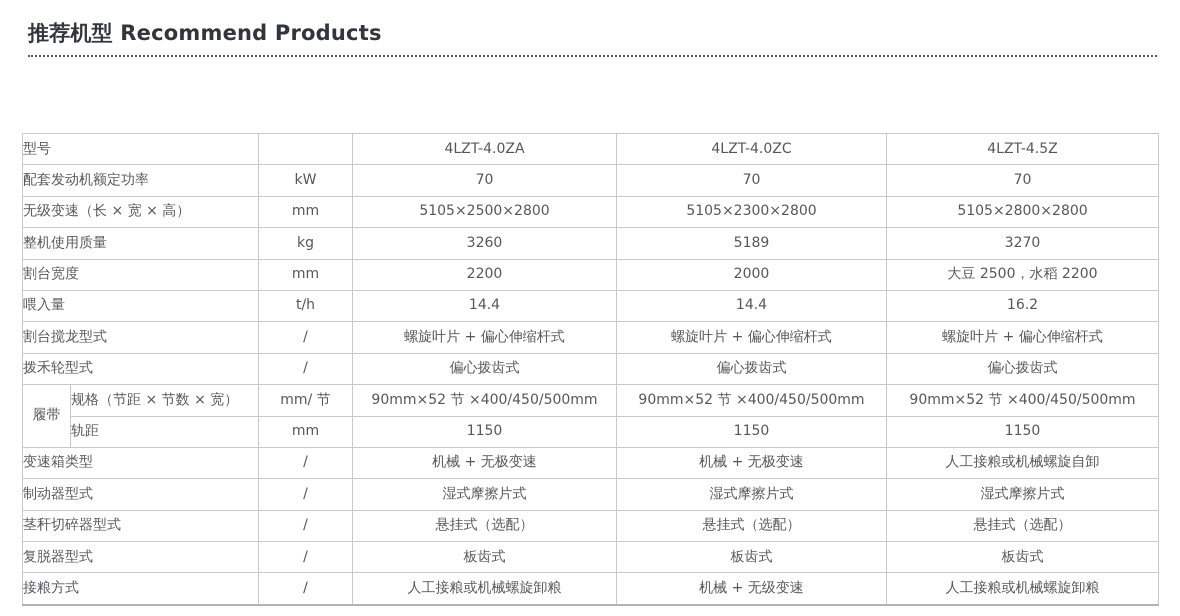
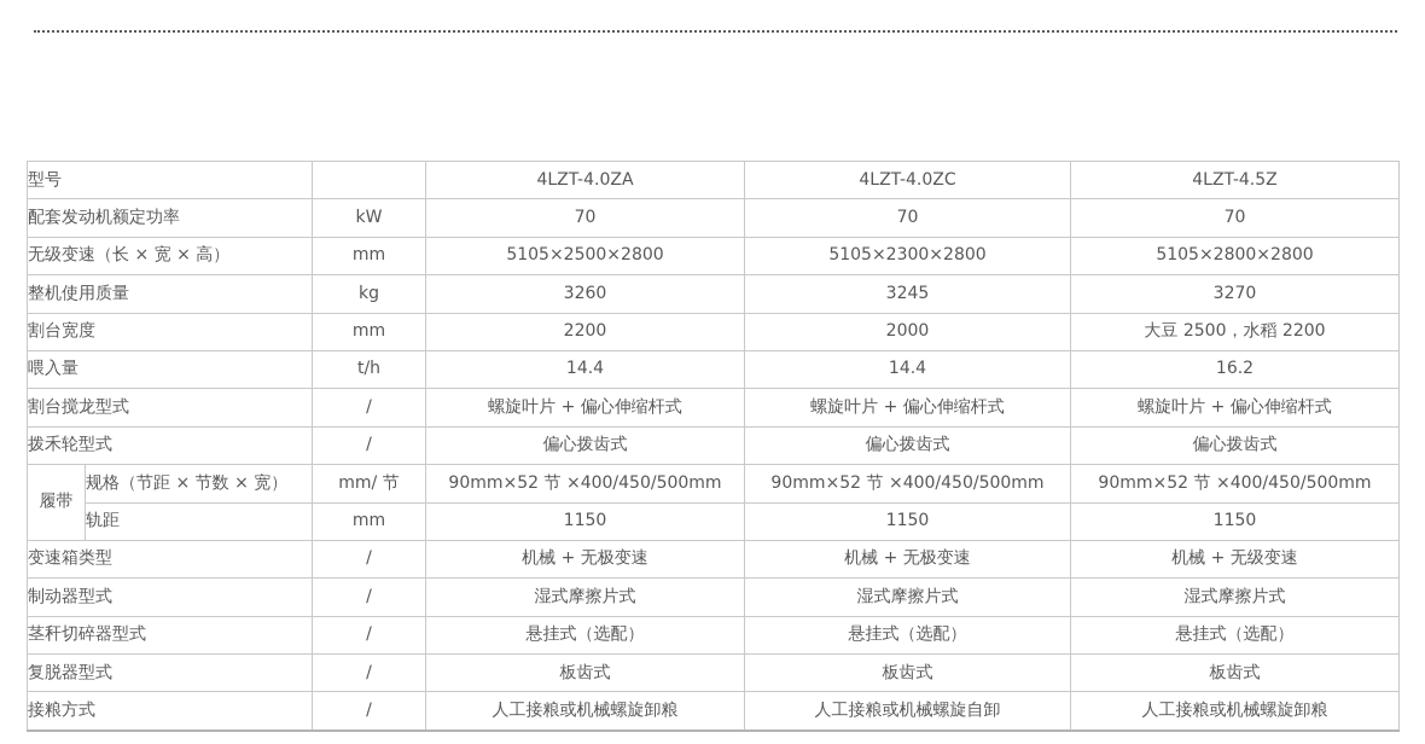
- 推荐机型 Recommend Products
  型号		4LZT-4.0ZA	4LZT-4.0ZC	4LZT-4.5Z
  配套发动机额定功率	kW	70	70	70
  无级变速（长 × 宽 × 高）	mm	5105×2500×2800	5105×2300×2800	5105×2800×2800
- 整机使用质量	kg	3260	5189	3270
+ 整机使用质量	kg	3260	3245	3270
  割台宽度	mm	2200	2000	大豆 2500，水稻 2200
  喂入量	t/h	14.4	14.4	16.2
  割台搅龙型式	/	螺旋叶片 + 偏心伸缩杆式	螺旋叶片 + 偏心伸缩杆式	螺旋叶片 + 偏心伸缩杆式
  拨禾轮型式	/	偏心拨齿式	偏心拨齿式	偏心拨齿式
  履带	规格（节距 × 节数 × 宽）	mm/ 节	90mm×52 节 ×400/450/500mm	90mm×52 节 ×400/450/500mm	90mm×52 节 ×400/450/500mm
  轨距	mm	1150	1150	1150
- 变速箱类型	/	机械 + 无极变速	机械 + 无极变速	人工接粮或机械螺旋自卸
+ 变速箱类型	/	机械 + 无极变速	机械 + 无极变速	机械 + 无级变速
  制动器型式	/	湿式摩擦片式	湿式摩擦片式	湿式摩擦片式
  茎秆切碎器型式	/	悬挂式（选配）	悬挂式（选配）	悬挂式（选配）
  复脱器型式	/	板齿式	板齿式	板齿式
- 接粮方式	/	人工接粮或机械螺旋卸粮	机械 + 无级变速	人工接粮或机械螺旋卸粮
+ 接粮方式	/	人工接粮或机械螺旋卸粮	人工接粮或机械螺旋自卸	人工接粮或机械螺旋卸粮
